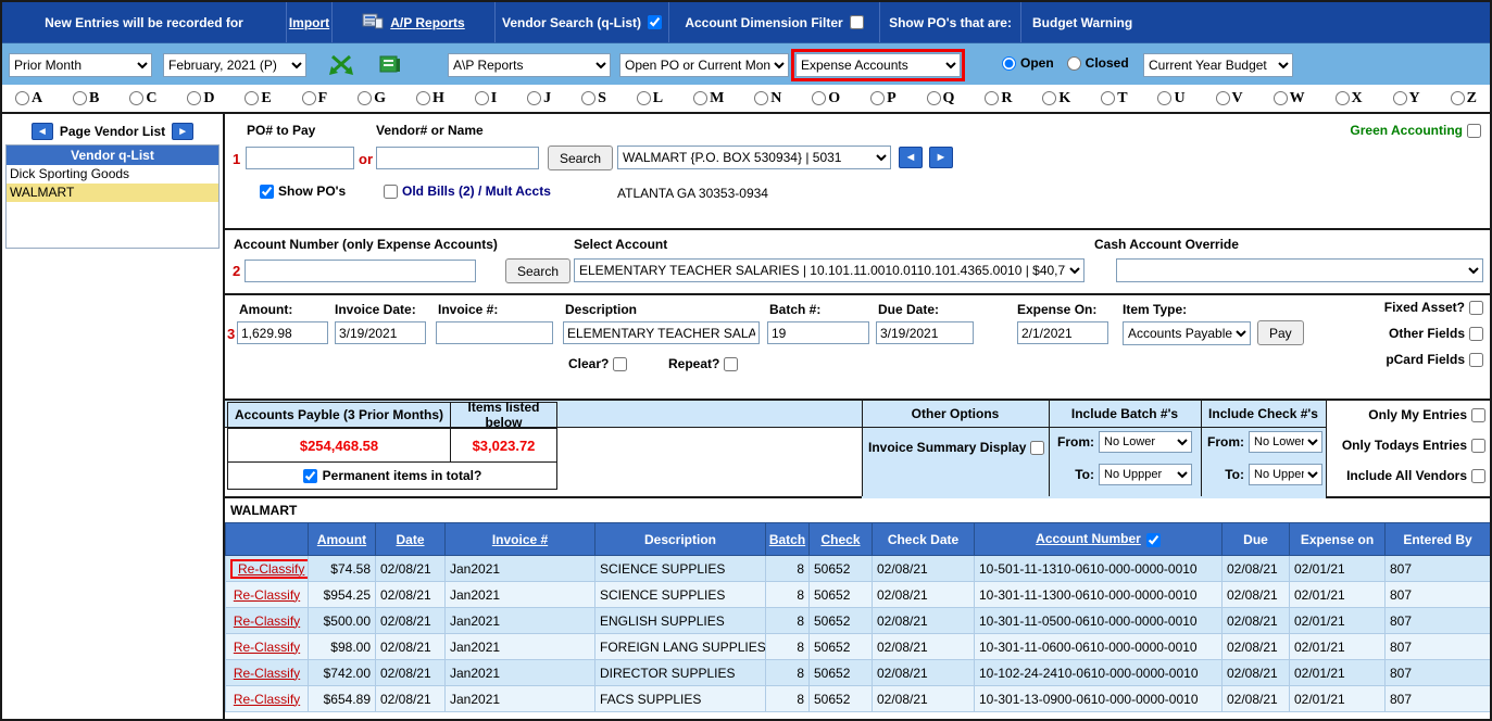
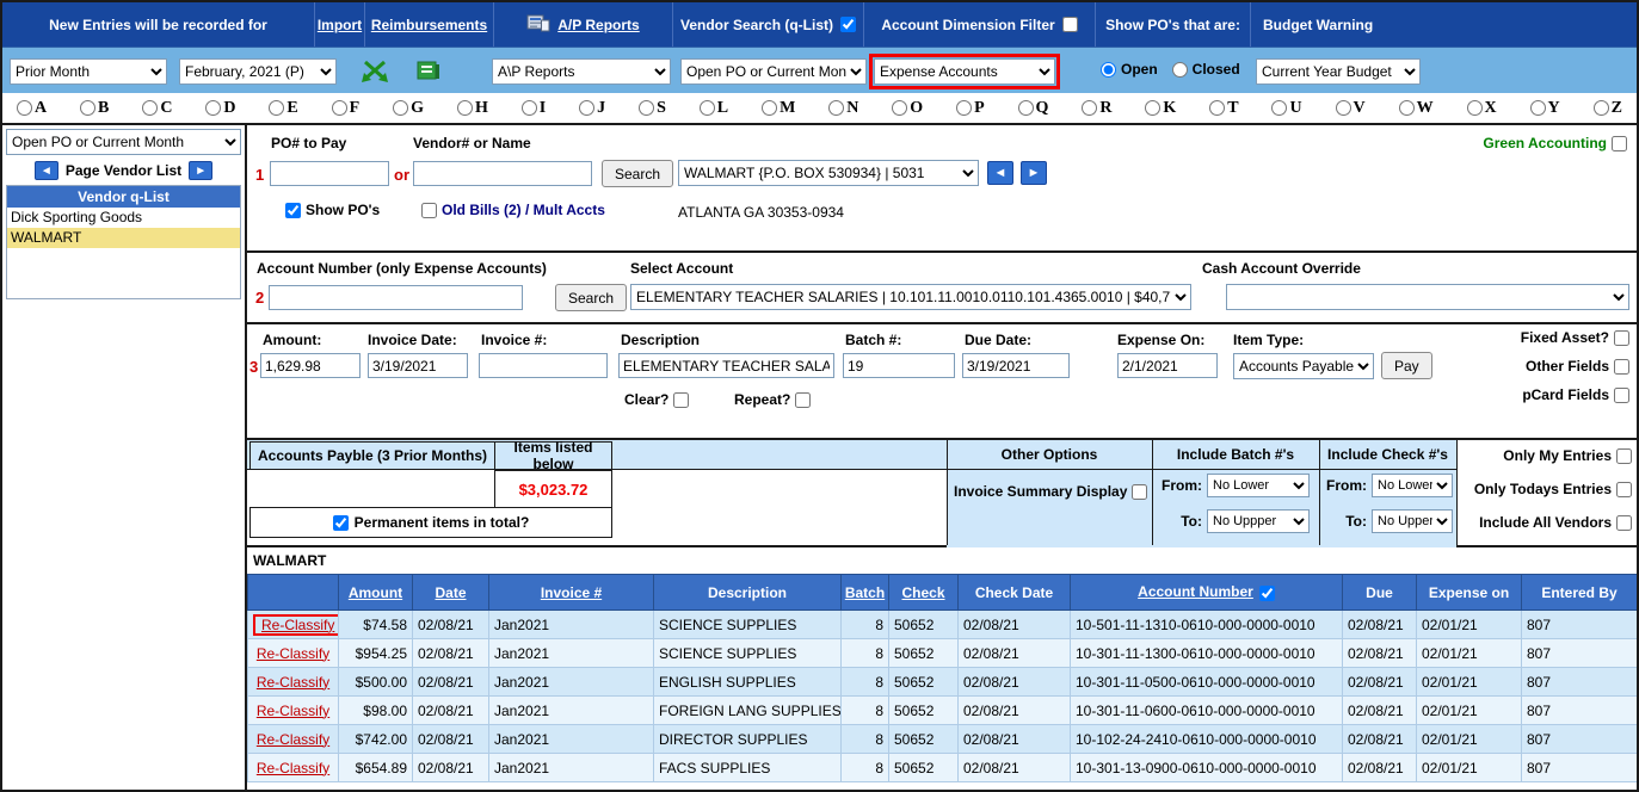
  New Entries will be recorded for
  Import
+ Reimbursements
  A/P Reports
  Vendor Search (q-List)
  Account Dimension Filter
  Show PO's that are:
  Budget Warning
  Prior Month
  February, 2021 (P)
  A\P Reports
  Open PO or Current Mon
  Expense Accounts
  Open
  Closed
  Current Year Budget
  A
  B
  C
  D
  E
  F
  G
  H
  I
  J
  S
  L
  M
  N
  O
  P
  Q
  R
  K
  T
  U
  V
  W
  X
  Y
  Z
+ Open PO or Current Month
  ◄
  Page Vendor List
  ►
  Vendor q-List
  Dick Sporting Goods
  WALMART
  PO# to Pay
  Vendor# or Name
  1
  or
  Search
  WALMART {P.O. BOX 530934} | 5031
  ◄
  ►
  Green Accounting
  Show PO's
  Old Bills (2) / Mult Accts
  ATLANTA GA 30353-0934
  Account Number (only Expense Accounts)
  Select Account
  Cash Account Override
  2
  Search
  ELEMENTARY TEACHER SALARIES | 10.101.11.0010.0110.101.4365.0010 | $40,7
  Amount:
  Invoice Date:
  Invoice #:
  Description
  Batch #:
  Due Date:
  Expense On:
  Item Type:
  3
  1,629.98
  3/19/2021
  ELEMENTARY TEACHER SALA
  19
  3/19/2021
  2/1/2021
  Accounts Payable
  Pay
  Fixed Asset?
  Other Fields
  pCard Fields
  Clear?
  Repeat?
  Accounts Payble (3 Prior Months)
- $254,468.58
  Items listed below
  $3,023.72
  Permanent items in total?
  Other Options
  Invoice Summary Display
  Include Batch #'s
  From:
  No Lower
  To:
  No Uppper
  Include Check #'s
  From:
  No Lower
  To:
  No Upper
  Only My Entries
  Only Todays Entries
  Include All Vendors
  WALMART
  	Amount	Date	Invoice #	Description	Batch	Check	Check Date	Account Number	Due	Expense on	Entered By
  Re-Classify	$74.58	02/08/21	Jan2021	SCIENCE SUPPLIES	8	50652	02/08/21	10-501-11-1310-0610-000-0000-0010	02/08/21	02/01/21	807
  Re-Classify	$954.25	02/08/21	Jan2021	SCIENCE SUPPLIES	8	50652	02/08/21	10-301-11-1300-0610-000-0000-0010	02/08/21	02/01/21	807
  Re-Classify	$500.00	02/08/21	Jan2021	ENGLISH SUPPLIES	8	50652	02/08/21	10-301-11-0500-0610-000-0000-0010	02/08/21	02/01/21	807
  Re-Classify	$98.00	02/08/21	Jan2021	FOREIGN LANG SUPPLIES	8	50652	02/08/21	10-301-11-0600-0610-000-0000-0010	02/08/21	02/01/21	807
  Re-Classify	$742.00	02/08/21	Jan2021	DIRECTOR SUPPLIES	8	50652	02/08/21	10-102-24-2410-0610-000-0000-0010	02/08/21	02/01/21	807
  Re-Classify	$654.89	02/08/21	Jan2021	FACS SUPPLIES	8	50652	02/08/21	10-301-13-0900-0610-000-0000-0010	02/08/21	02/01/21	807
